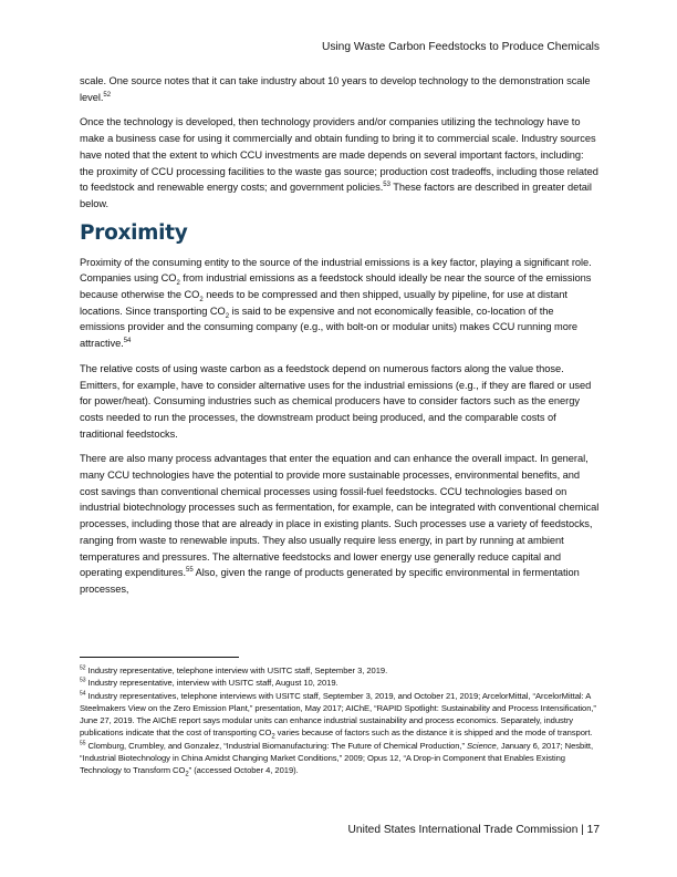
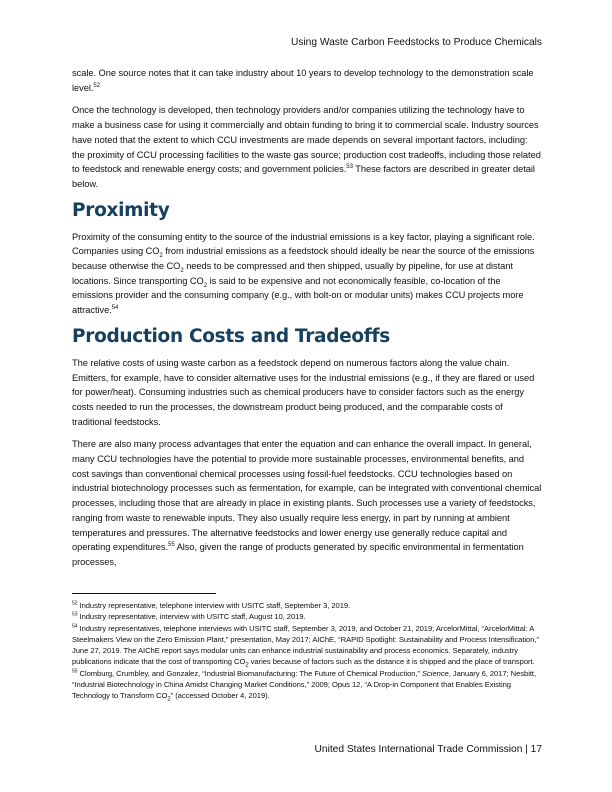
  Using Waste Carbon Feedstocks to Produce Chemicals
  scale. One source notes that it can take industry about 10 years to develop technology to the demonstration scale level.
  Once the technology is developed, then technology providers and/or companies utilizing the technology have to make a business case for using it commercially and obtain funding to bring it to commercial scale. Industry sources have noted that the extent to which CCU investments are made depends on several important factors, including: the proximity of CCU processing facilities to the waste gas source; production cost tradeoffs, including those related to feedstock and renewable energy costs; and government policies. These factors are described in greater detail below.
  Proximity
- Proximity of the consuming entity to the source of the industrial emissions is a key factor, playing a significant role. Companies using CO from industrial emissions as a feedstock should ideally be near the source of the emissions because otherwise the CO needs to be compressed and then shipped, usually by pipeline, for use at distant locations. Since transporting CO is said to be expensive and not economically feasible, co-location of the emissions provider and the consuming company (e.g., with bolt-on or modular units) makes CCU running more attractive.
+ Proximity of the consuming entity to the source of the industrial emissions is a key factor, playing a significant role. Companies using CO from industrial emissions as a feedstock should ideally be near the source of the emissions because otherwise the CO needs to be compressed and then shipped, usually by pipeline, for use at distant locations. Since transporting CO is said to be expensive and not economically feasible, co-location of the emissions provider and the consuming company (e.g., with bolt-on or modular units) makes CCU projects more attractive.
+ Production Costs and Tradeoffs
- The relative costs of using waste carbon as a feedstock depend on numerous factors along the value those. Emitters, for example, have to consider alternative uses for the industrial emissions (e.g., if they are flared or used for power/heat). Consuming industries such as chemical producers have to consider factors such as the energy costs needed to run the processes, the downstream product being produced, and the comparable costs of traditional feedstocks.
+ The relative costs of using waste carbon as a feedstock depend on numerous factors along the value chain. Emitters, for example, have to consider alternative uses for the industrial emissions (e.g., if they are flared or used for power/heat). Consuming industries such as chemical producers have to consider factors such as the energy costs needed to run the processes, the downstream product being produced, and the comparable costs of traditional feedstocks.
  There are also many process advantages that enter the equation and can enhance the overall impact. In general, many CCU technologies have the potential to provide more sustainable processes, environmental benefits, and cost savings than conventional chemical processes using fossil-fuel feedstocks. CCU technologies based on industrial biotechnology processes such as fermentation, for example, can be integrated with conventional chemical processes, including those that are already in place in existing plants. Such processes use a variety of feedstocks, ranging from waste to renewable inputs. They also usually require less energy, in part by running at ambient temperatures and pressures. The alternative feedstocks and lower energy use generally reduce capital and operating expenditures. Also, given the range of products generated by specific environmental in fermentation processes,
  Industry representative, telephone interview with USITC staff, September 3, 2019.
  Industry representative, interview with USITC staff, August 10, 2019.
- Industry representatives, telephone interviews with USITC staff, September 3, 2019, and October 21, 2019; ArcelorMittal, “ArcelorMittal: A Steelmakers View on the Zero Emission Plant,” presentation, May 2017; AIChE, “RAPID Spotlight: Sustainability and Process Intensification,” June 27, 2019. The AIChE report says modular units can enhance industrial sustainability and process economics. Separately, industry publications indicate that the cost of transporting CO varies because of factors such as the distance it is shipped and the mode of transport.
+ Industry representatives, telephone interviews with USITC staff, September 3, 2019, and October 21, 2019; ArcelorMittal, “ArcelorMittal: A Steelmakers View on the Zero Emission Plant,” presentation, May 2017; AIChE, “RAPID Spotlight: Sustainability and Process Intensification,” June 27, 2019. The AIChE report says modular units can enhance industrial sustainability and process economics. Separately, industry publications indicate that the cost of transporting CO varies because of factors such as the distance it is shipped and the place of transport.
  Clomburg, Crumbley, and Gonzalez, “Industrial Biomanufacturing: The Future of Chemical Production,” Science, January 6, 2017; Nesbitt, “Industrial Biotechnology in China Amidst Changing Market Conditions,” 2009; Opus 12, “A Drop-in Component that Enables Existing Technology to Transform CO ” (accessed October 4, 2019).
  United States International Trade Commission | 17
